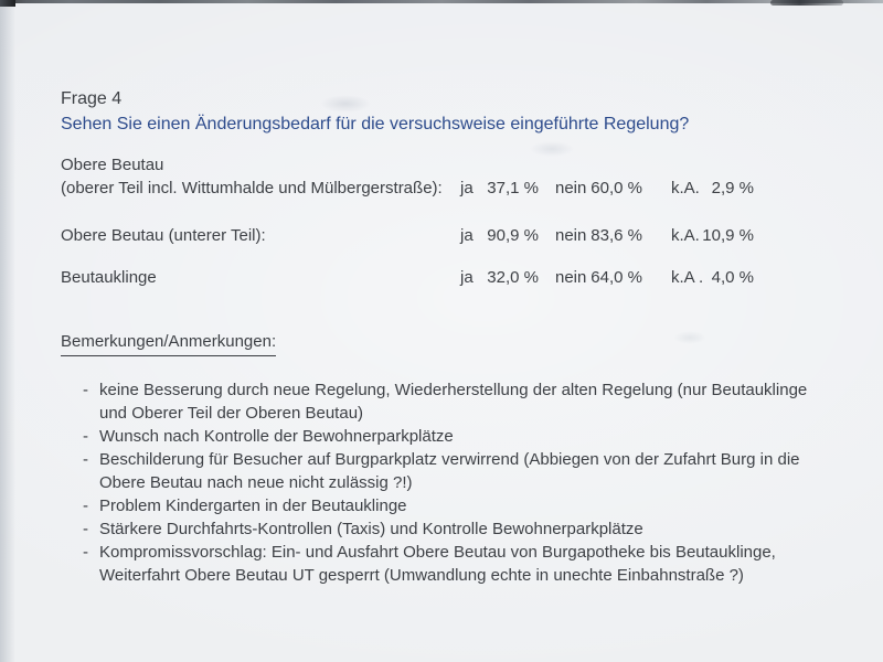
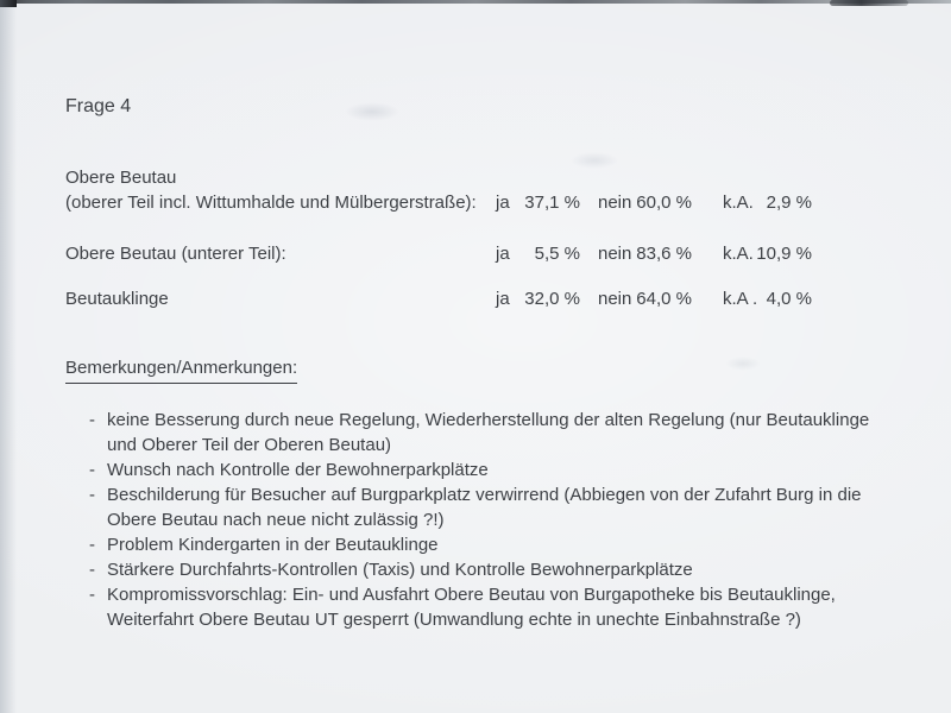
  Frage 4
- Sehen Sie einen Änderungsbedarf für die versuchsweise eingeführte Regelung?
  Obere Beutau
  (oberer Teil incl. Wittumhalde und Mülbergerstraße):
  ja
  37,1 %
  nein
  60,0 %
  k.A.
  2,9 %
  Obere Beutau (unterer Teil):
  ja
- 90,9 %
+ 5,5 %
  nein
  83,6 %
  k.A.
  10,9 %
  Beutauklinge
  ja
  32,0 %
  nein
  64,0 %
  k.A .
  4,0 %
  Bemerkungen/Anmerkungen:
  -
  keine Besserung durch neue Regelung, Wiederherstellung der alten Regelung (nur Beutauklinge und Oberer Teil der Oberen Beutau)
  -
  Wunsch nach Kontrolle der Bewohnerparkplätze
  -
  Beschilderung für Besucher auf Burgparkplatz verwirrend (Abbiegen von der Zufahrt Burg in die Obere Beutau nach neue nicht zulässig ?!)
  -
  Problem Kindergarten in der Beutauklinge
  -
  Stärkere Durchfahrts-Kontrollen (Taxis) und Kontrolle Bewohnerparkplätze
  -
  Kompromissvorschlag: Ein- und Ausfahrt Obere Beutau von Burgapotheke bis Beutauklinge, Weiterfahrt Obere Beutau UT gesperrt (Umwandlung echte in unechte Einbahnstraße ?)
